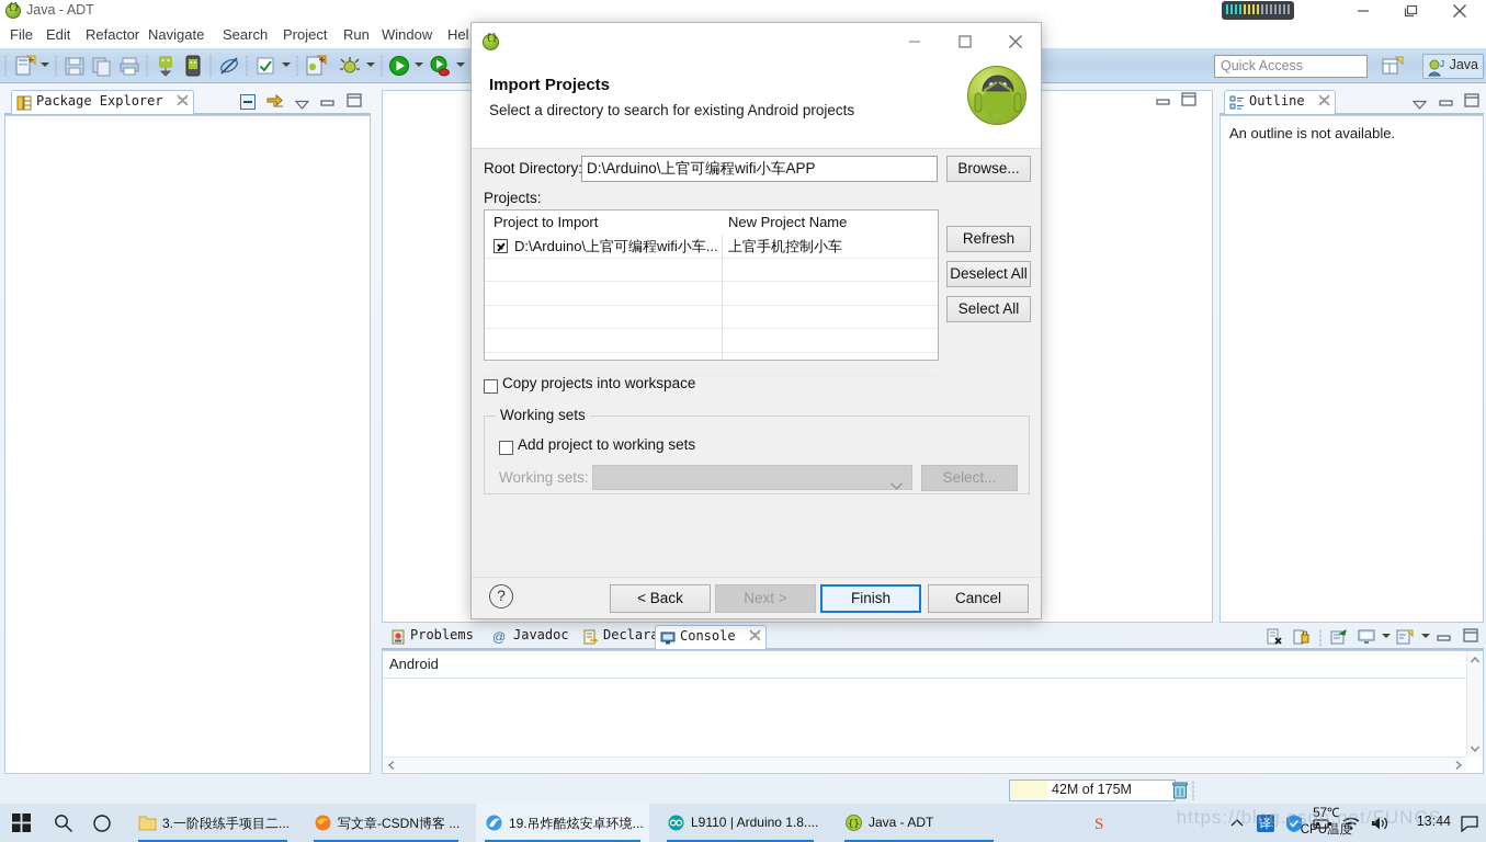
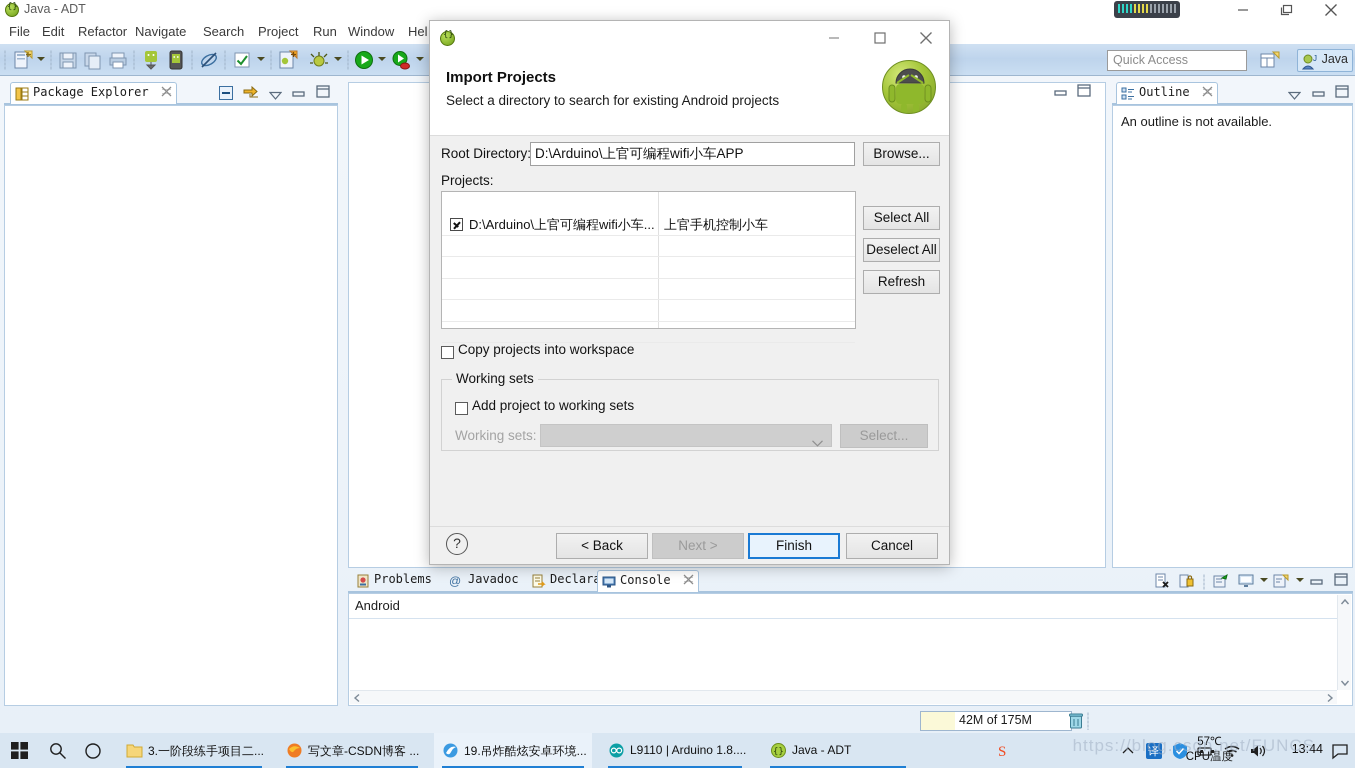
  Java - ADT
  File
  Edit
  Refactor
  Navigate
  Search
  Project
  Run
  Window
  Hel
  Quick Access
  J
  Java
  Package Explorer
  Outline
  An outline is not available.
  Problems
  @
  Javadoc
  Console
  Android
  42M of 175M
  Import Projects
  Select a directory to search for existing Android projects
  Root Directory
  D:\Arduino\上官可编程wifi小车APP
  Browse...
  Projects:
- Project to Import
- New Project Name
  D:\Arduino\上官可编程wifi小车...
  上官手机控制小车
- Refresh
+ Select All
  Deselect All
- Select All
+ Refresh
  Copy projects into workspace
  Working sets
  Add project to working sets
  Working sets:
  Select...
  ?
  < Back
  Next >
  Finish
  Cancel
  3.一阶段练手项目二...
  写文章-CSDN博客 ...
  19.吊炸酷炫安卓环境...
  L9110 | Arduino 1.8....
  {}
  Java - ADT
  S
  57℃
  CPU温度
  译
  13:44
  https://blog.csdn.net/FUNCS
